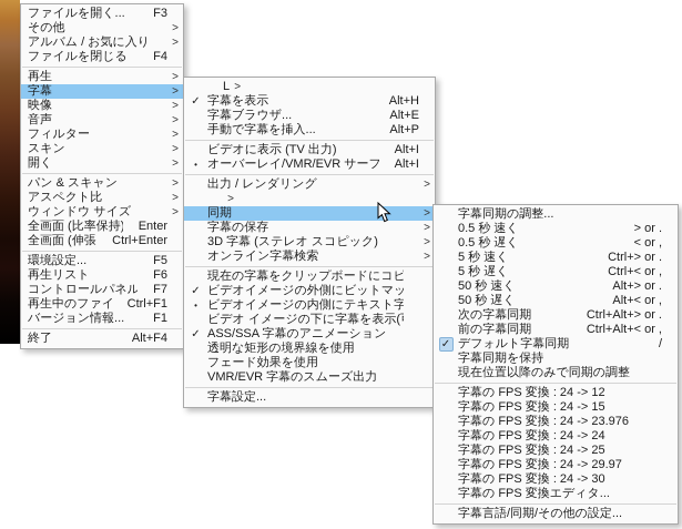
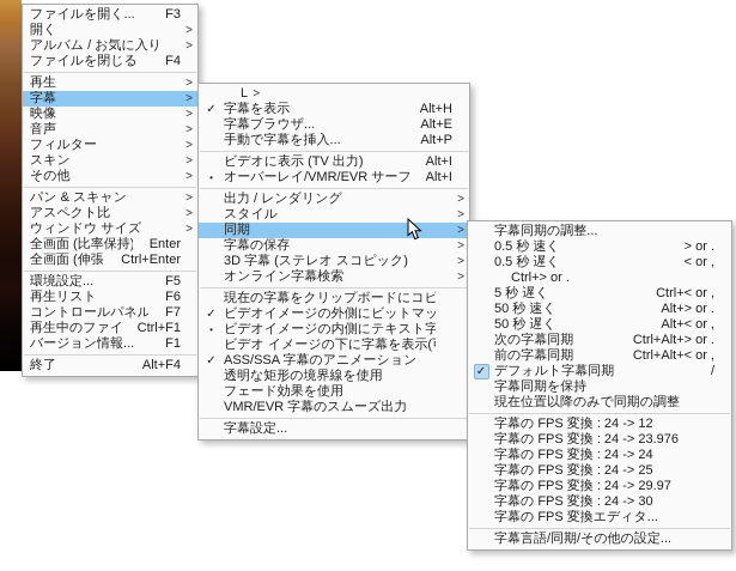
  ファイルを開く...
  F3
- その他
+ 開く
  >
  アルバム / お気に入り
  >
  ファイルを閉じる
  F4
  再生
  >
  字幕
  >
  映像
  >
  音声
  >
  フィルター
  >
  スキン
  >
- 開く
+ その他
  >
  パン & スキャン
  >
  アスペクト比
  >
  ウィンドウ サイズ
  >
  全画面 (比率保持)
  Enter
  全画面 (伸張
  Ctrl+Enter
  環境設定...
  F5
  再生リスト
  F6
  コントロールパネル
  F7
  Ctrl+F1
  バージョン情報...
  F1
  終了
  Alt+F4
  L
  >
  ✓
  字幕を表示
  Alt+H
  字幕ブラウザ...
  Alt+E
  手動で字幕を挿入...
  Alt+P
  ビデオに表示 (TV 出力)
  Alt+I
  •
  オーバーレイ/VMR/EVR サーフ
  Alt+I
  出力 / レンダリング
  >
+ スタイル
  >
  同期
  >
  字幕の保存
  >
  3D 字幕 (ステレオ スコピック)
  >
  オンライン字幕検索
  >
  現在の字幕をクリップボードにコピ
  ✓
  ビデオイメージの外側にビットマッ
  •
  ビデオイメージの内側にテキスト字
  ビデオ イメージの下に字幕を表示(
  ✓
  ASS/SSA 字幕のアニメーション
  透明な矩形の境界線を使用
  フェード効果を使用
  VMR/EVR 字幕のスムーズ出力
  字幕設定...
  字幕同期の調整...
  0.5 秒 速く
  > or .
  0.5 秒 遅く
  < or ,
- 5 秒 速く
  Ctrl+> or .
  5 秒 遅く
  Ctrl+< or ,
  50 秒 速く
  Alt+> or .
  50 秒 遅く
  Alt+< or ,
  次の字幕同期
  Ctrl+Alt+> or .
  前の字幕同期
  Ctrl+Alt+< or ,
  ✓
  デフォルト字幕同期
  /
  字幕同期を保持
  現在位置以降のみで同期の調整
  字幕の FPS 変換 : 24 -> 12
- 字幕の FPS 変換 : 24 -> 15
  字幕の FPS 変換 : 24 -> 23.976
  字幕の FPS 変換 : 24 -> 24
  字幕の FPS 変換 : 24 -> 25
  字幕の FPS 変換 : 24 -> 29.97
  字幕の FPS 変換 : 24 -> 30
  字幕の FPS 変換エディタ...
  字幕言語/同期/その他の設定...
